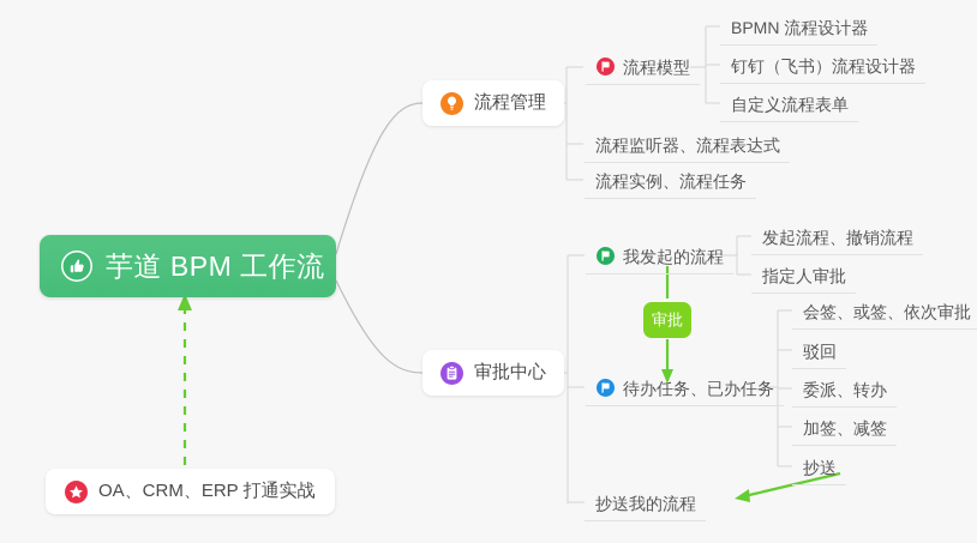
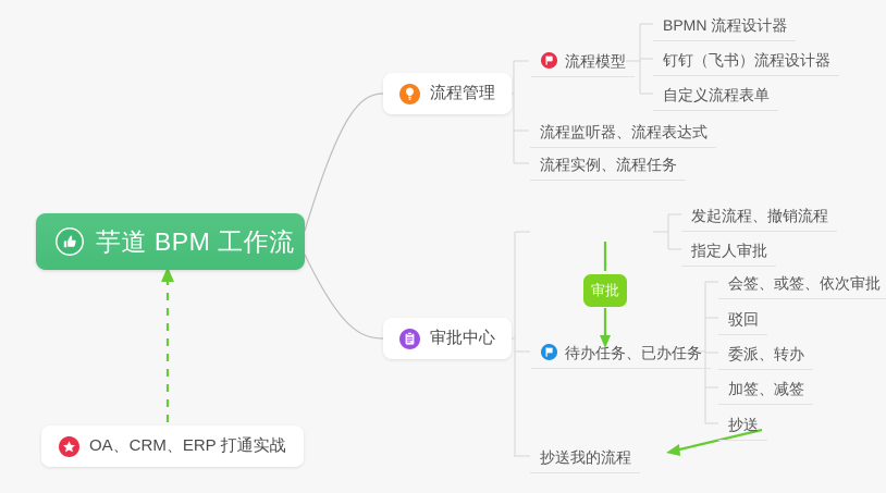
  芋道 BPM 工作流
  流程管理
  流程模型
  BPMN 流程设计器
  钉钉（飞书）流程设计器
  自定义流程表单
  流程监听器、流程表达式
  流程实例、流程任务
  审批中心
- 我发起的流程
  发起流程、撤销流程
  指定人审批
  审批
  待办任务、已办任务
  会签、或签、依次审批
  驳回
  委派、转办
  加签、减签
  抄送
  抄送我的流程
  OA、CRM、ERP 打通实战
